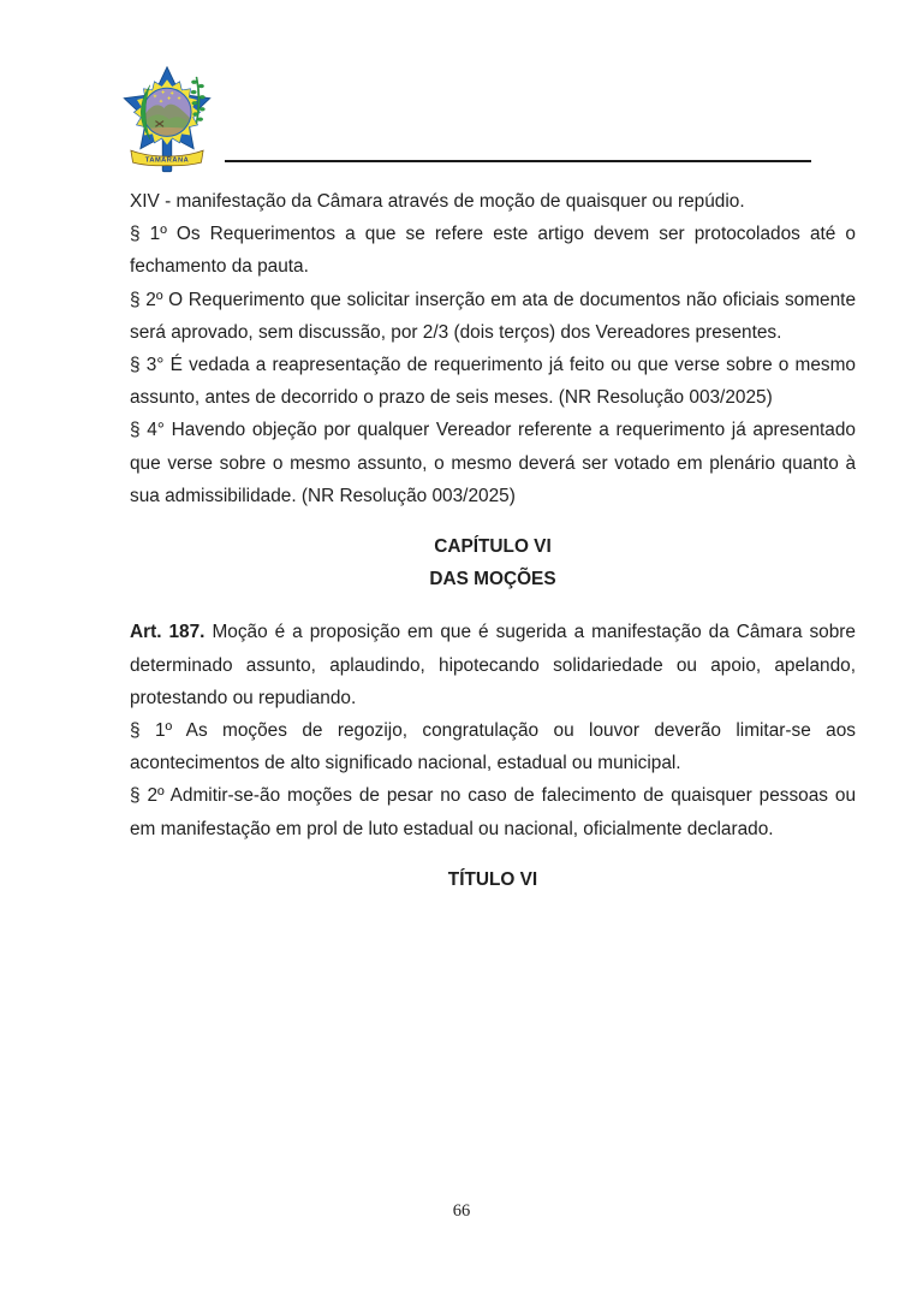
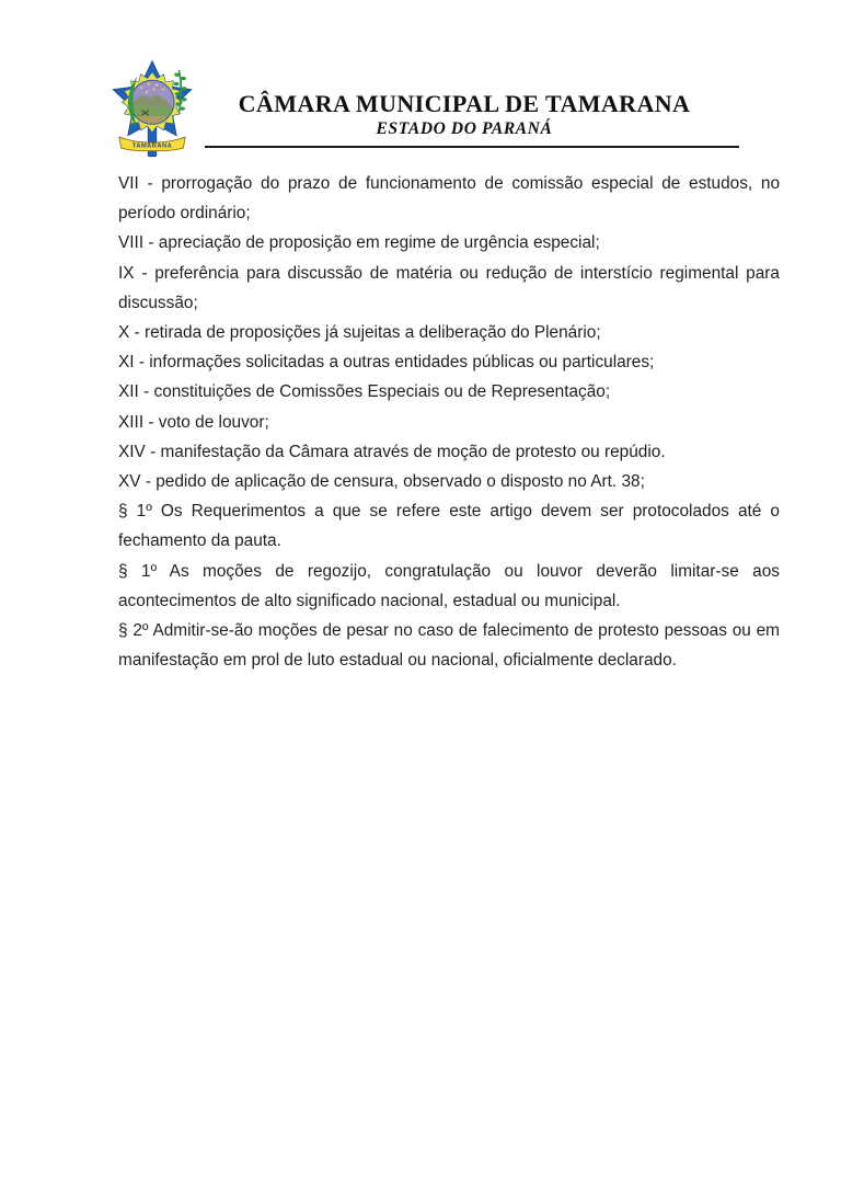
+ CÂMARA MUNICIPAL DE TAMARANA
+ ESTADO DO PARANÁ
+ VII - prorrogação do prazo de funcionamento de comissão especial de estudos, no período ordinário;
+ VIII - apreciação de proposição em regime de urgência especial;
+ IX - preferência para discussão de matéria ou redução de interstício regimental para discussão;
+ X - retirada de proposições já sujeitas a deliberação do Plenário;
+ XI - informações solicitadas a outras entidades públicas ou particulares;
+ XII - constituições de Comissões Especiais ou de Representação;
+ XIII - voto de louvor;
- XIV - manifestação da Câmara através de moção de quaisquer ou repúdio.
+ XIV - manifestação da Câmara através de moção de protesto ou repúdio.
+ XV - pedido de aplicação de censura, observado o disposto no Art. 38;
  § 1º Os Requerimentos a que se refere este artigo devem ser protocolados até o fechamento da pauta.
- § 2º O Requerimento que solicitar inserção em ata de documentos não oficiais somente será aprovado, sem discussão, por 2/3 (dois terços) dos Vereadores presentes.
- § 3° É vedada a reapresentação de requerimento já feito ou que verse sobre o mesmo assunto, antes de decorrido o prazo de seis meses. (NR Resolução 003/2025)
- § 4° Havendo objeção por qualquer Vereador referente a requerimento já apresentado que verse sobre o mesmo assunto, o mesmo deverá ser votado em plenário quanto à sua admissibilidade. (NR Resolução 003/2025)
- CAPÍTULO VI
- DAS MOÇÕES
- Art. 187. Moção é a proposição em que é sugerida a manifestação da Câmara sobre determinado assunto, aplaudindo, hipotecando solidariedade ou apoio, apelando, protestando ou repudiando.
  § 1º As moções de regozijo, congratulação ou louvor deverão limitar-se aos acontecimentos de alto significado nacional, estadual ou municipal.
- § 2º Admitir-se-ão moções de pesar no caso de falecimento de quaisquer pessoas ou em manifestação em prol de luto estadual ou nacional, oficialmente declarado.
+ § 2º Admitir-se-ão moções de pesar no caso de falecimento de protesto pessoas ou em manifestação em prol de luto estadual ou nacional, oficialmente declarado.
- TÍTULO VI
- 66
